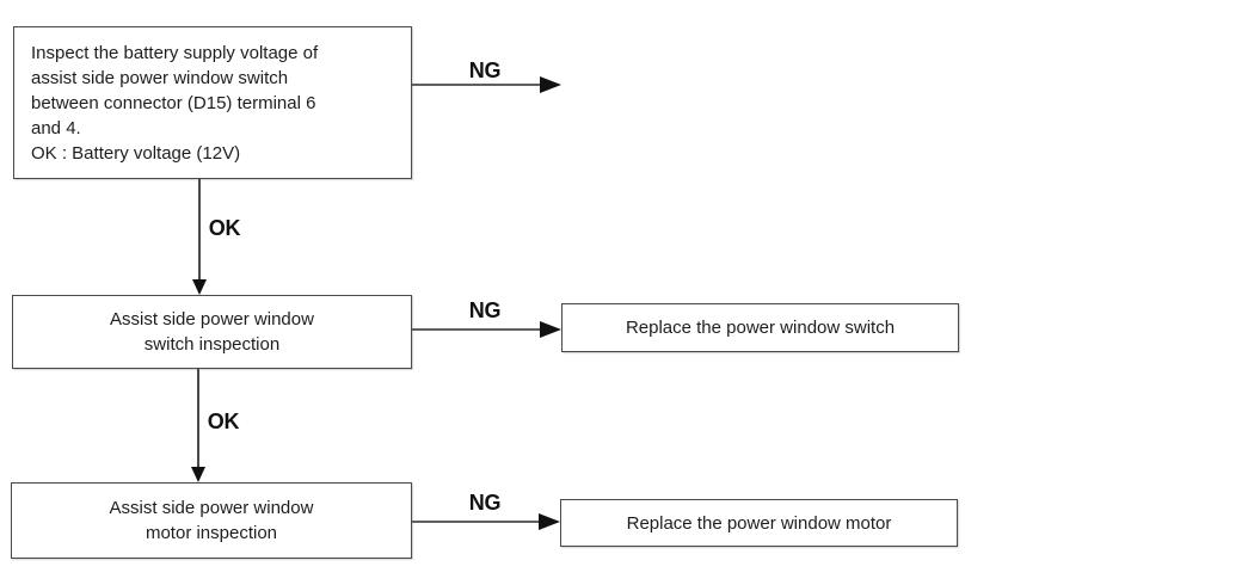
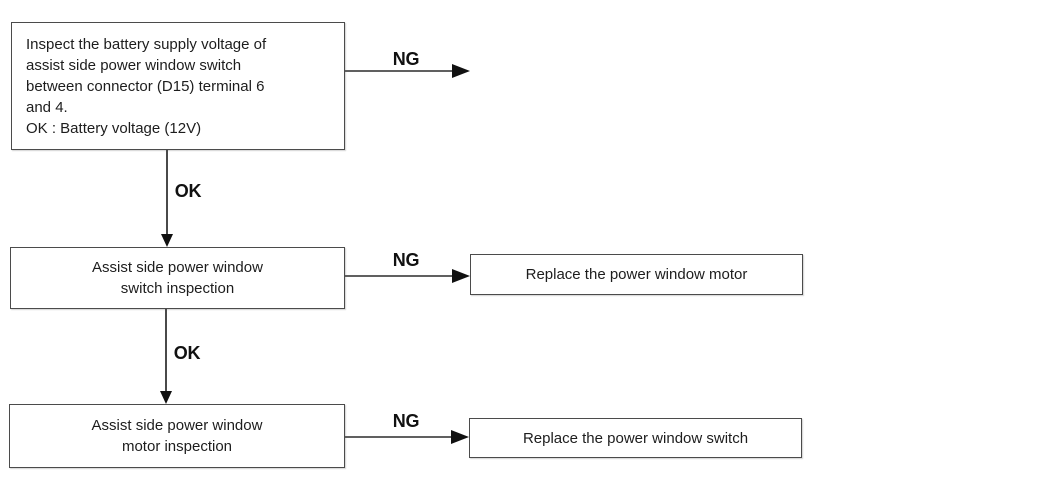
  Inspect the battery supply voltage of
  assist side power window switch
  between connector (D15) terminal 6
  and 4.
  OK : Battery voltage (12V)
  NG
  OK
  Assist side power window
  switch inspection
  NG
- Replace the power window switch
+ Replace the power window motor
  OK
  Assist side power window
  motor inspection
  NG
- Replace the power window motor
+ Replace the power window switch
